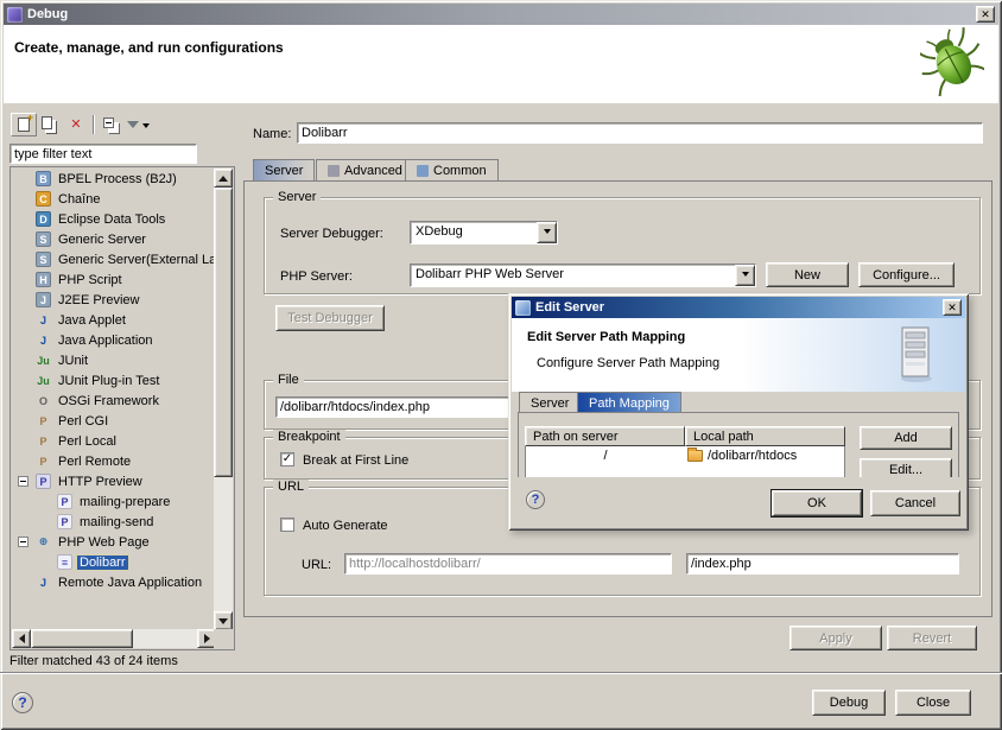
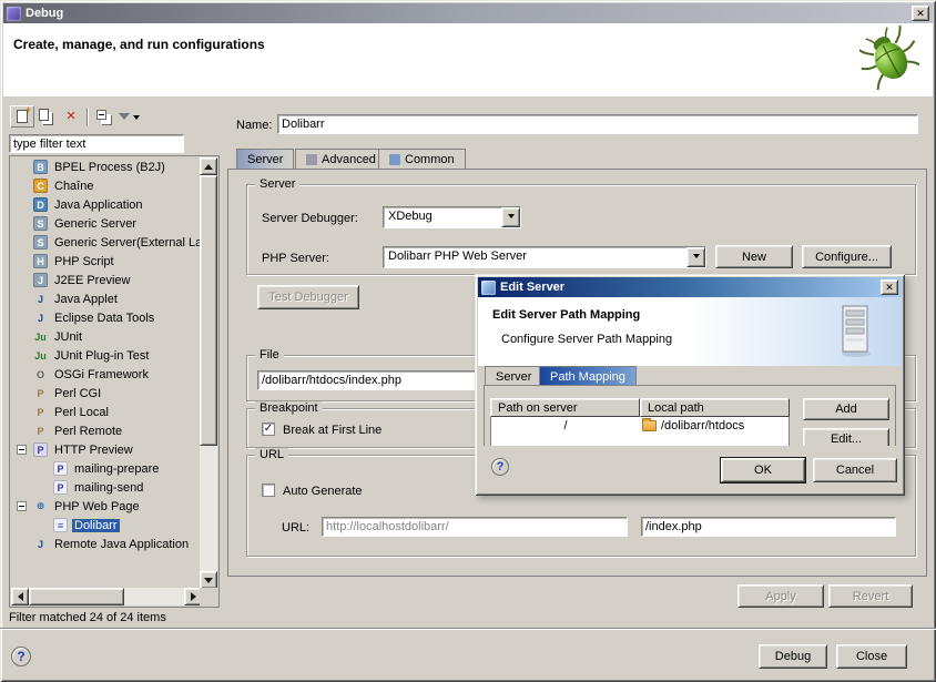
  Debug
  ✕
  Create, manage, and run configurations
  ✕
  type filter text
  B
  BPEL Process (B2J)
  C
  Chaîne
  D
- Eclipse Data Tools
+ Java Application
  S
  Generic Server
  S
  Generic Server(External L
  H
  PHP Script
  J
  J2EE Preview
  J
  Java Applet
  J
- Java Application
+ Eclipse Data Tools
  Ju
  JUnit
  Ju
  JUnit Plug-in Test
  O
  OSGi Framework
  P
  Perl CGI
  P
  Perl Local
  P
  Perl Remote
  P
  HTTP Preview
  P
  mailing-prepare
  P
  mailing-send
  ⊕
  PHP Web Page
  ≡
  Dolibarr
  J
  Remote Java Application
- Filter matched 43 of 24 items
+ Filter matched 24 of 24 items
  Name:
  Dolibarr
  Server
  Advanced
  Common
  Server
  Server Debugger:
  XDebug
  PHP Server:
  Dolibarr PHP Web Server
  New
  Configure...
  Test Debugger
  File
  /dolibarr/htdocs/index.php
  Breakpoint
  ✓
  Break at First Line
  URL
  Auto Generate
  URL:
  http://localhostdolibarr/
  /index.php
  Apply
  Revert
  ?
  Debug
  Close
  Edit Server
  ✕
  Edit Server Path Mapping
  Configure Server Path Mapping
  Server
  Path Mapping
  Path on server
  Local path
  /
  /dolibarr/htdocs
  Add
  Edit...
  ?
  OK
  Cancel
